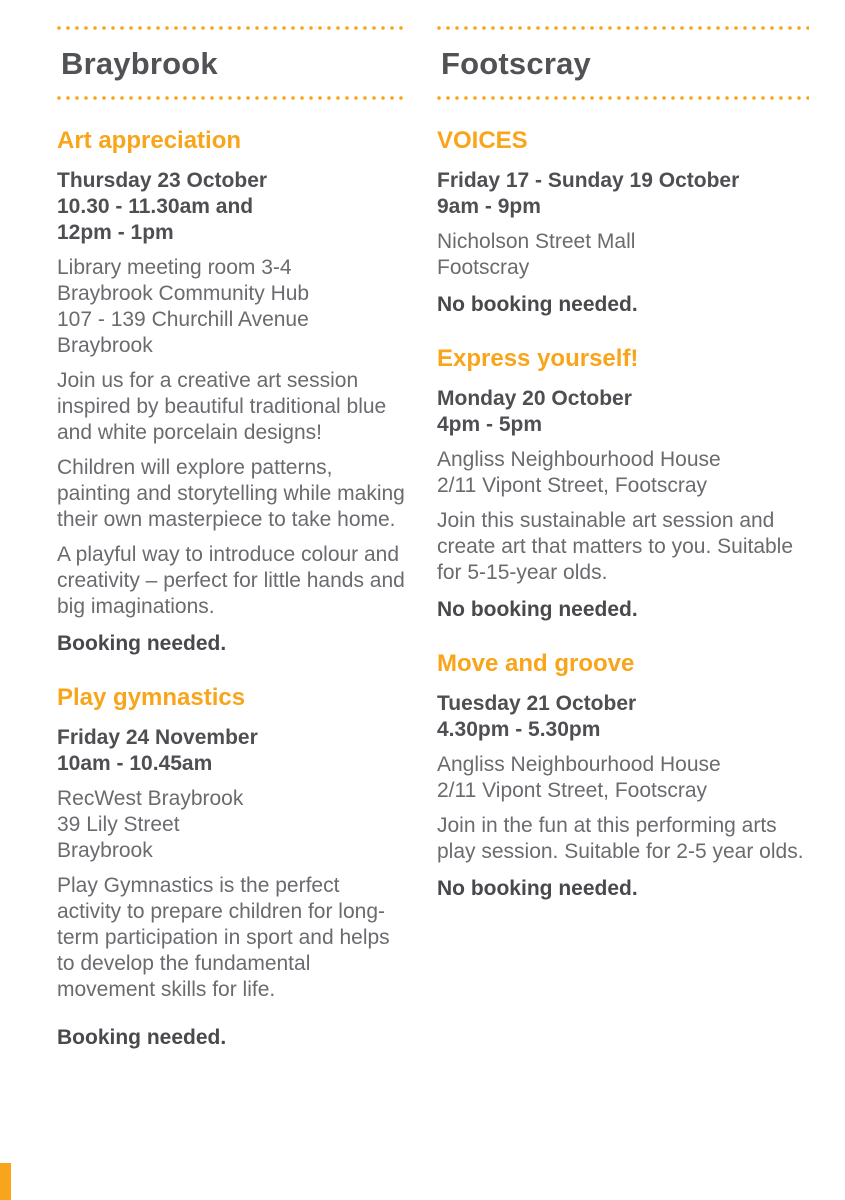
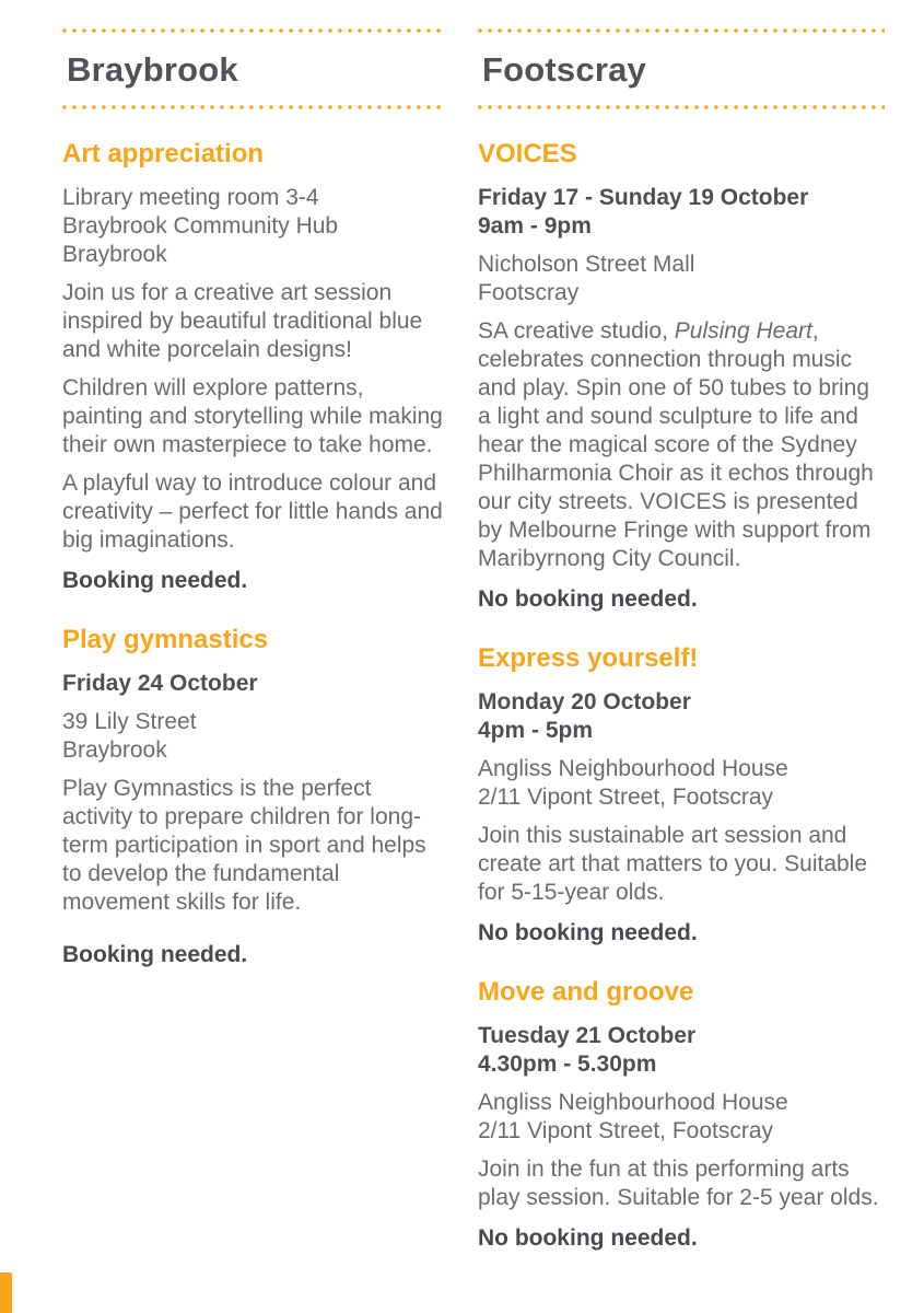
  Braybrook
  Art appreciation
- Thursday 23 October
- 10.30 - 11.30am and
- 12pm - 1pm
  Library meeting room 3-4
  Braybrook Community Hub
- 107 - 139 Churchill Avenue
  Braybrook
  Join us for a creative art session inspired by beautiful traditional blue and white porcelain designs!
  Children will explore patterns, painting and storytelling while making their own masterpiece to take home.
  A playful way to introduce colour and creativity – perfect for little hands and big imaginations.
  Booking needed.
  Play gymnastics
- Friday 24 November
+ Friday 24 October
- 10am - 10.45am
- RecWest Braybrook
  39 Lily Street
  Braybrook
  Play Gymnastics is the perfect activity to prepare children for long-term participation in sport and helps to develop the fundamental movement skills for life.
  Booking needed.
  Footscray
  VOICES
  Friday 17 - Sunday 19 October
  9am - 9pm
  Nicholson Street Mall
  Footscray
+ SA creative studio, Pulsing Heart, celebrates connection through music and play. Spin one of 50 tubes to bring a light and sound sculpture to life and hear the magical score of the Sydney Philharmonia Choir as it echos through our city streets. VOICES is presented by Melbourne Fringe with support from Maribyrnong City Council.
  No booking needed.
  Express yourself!
  Monday 20 October
  4pm - 5pm
  Angliss Neighbourhood House
  2/11 Vipont Street, Footscray
  Join this sustainable art session and create art that matters to you. Suitable for 5-15-year olds.
  No booking needed.
  Move and groove
  Tuesday 21 October
  4.30pm - 5.30pm
  Angliss Neighbourhood House
  2/11 Vipont Street, Footscray
  Join in the fun at this performing arts play session. Suitable for 2-5 year olds.
  No booking needed.
